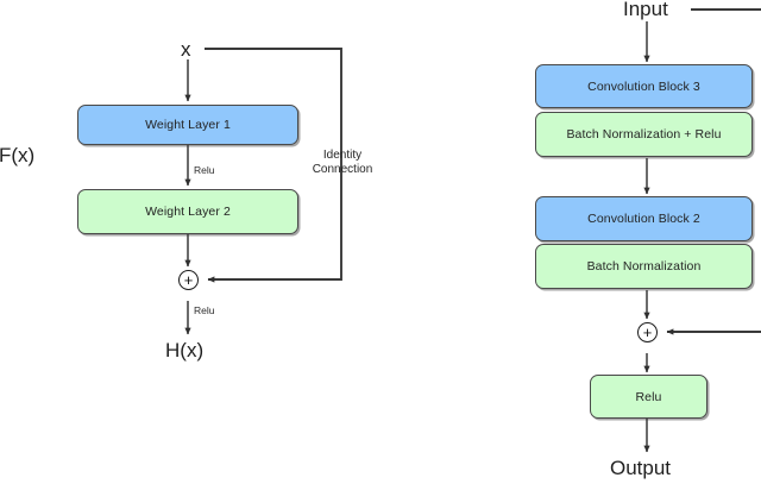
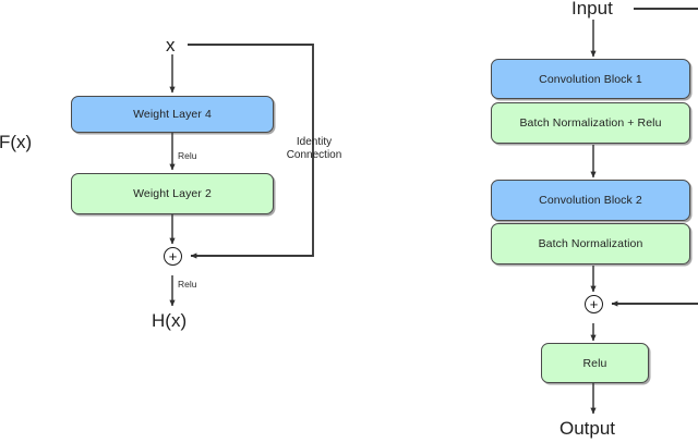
  x
  F(x)
- Weight Layer 1
+ Weight Layer 4
  Relu
  Weight Layer 2
  Identity
  Connection
  +
  Relu
  H(x)
  Input
- Convolution Block 3
+ Convolution Block 1
  Batch Normalization + Relu
  Convolution Block 2
  Batch Normalization
  +
  Relu
  Output
